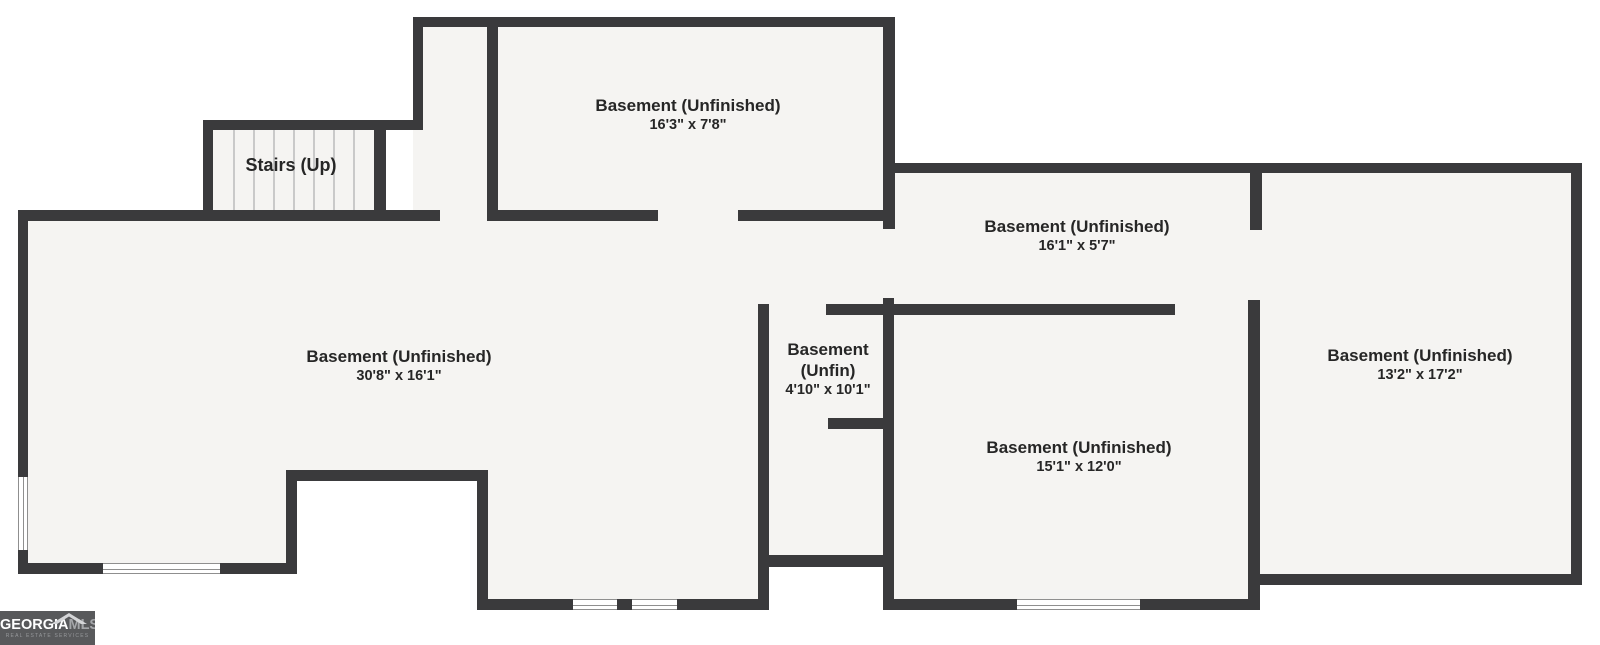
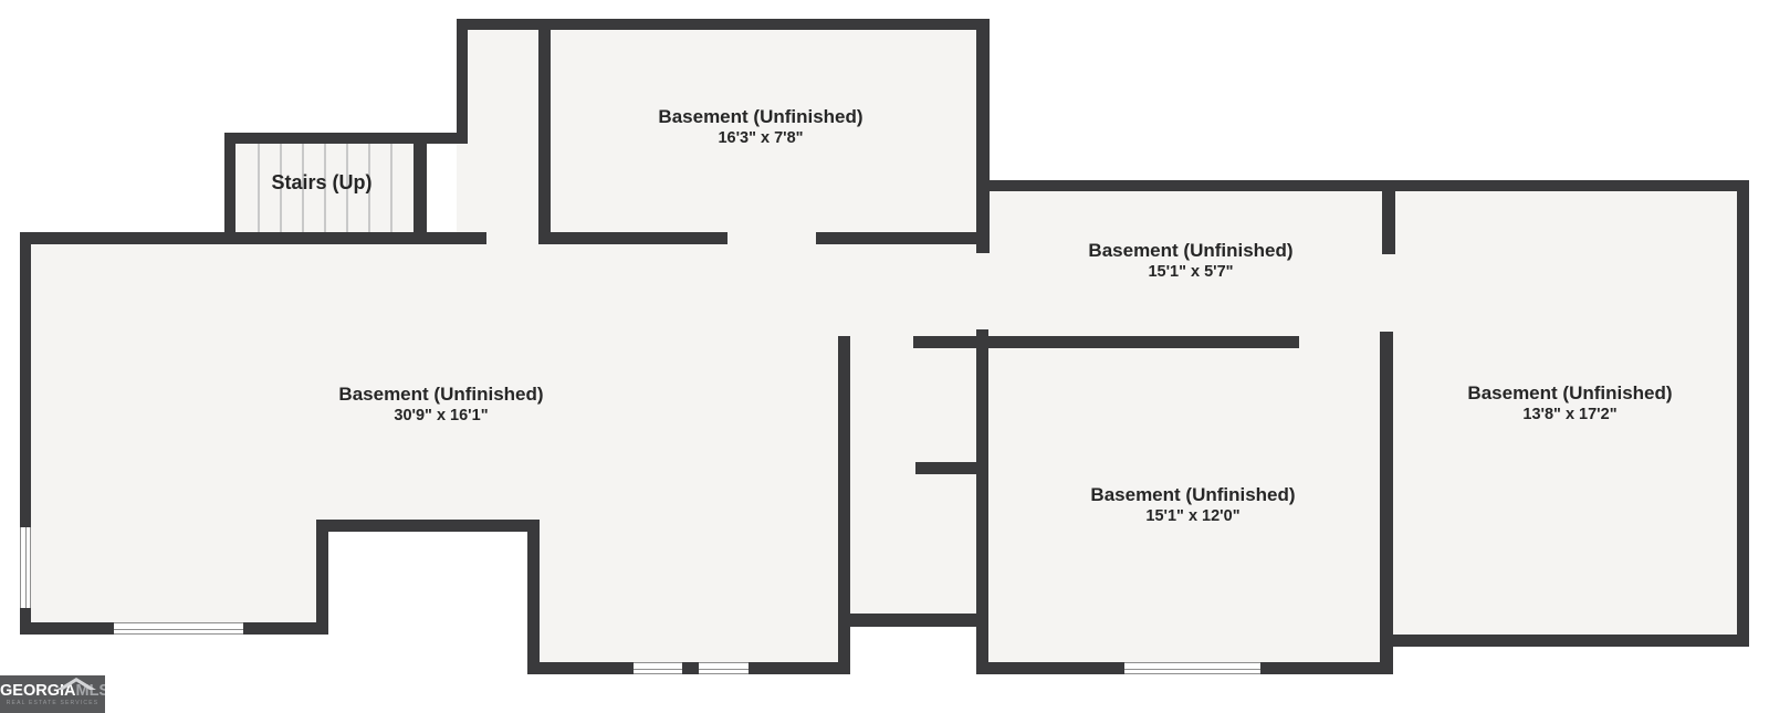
  Basement (Unfinished)
  16'3" x 7'8"
  Stairs (Up)
  Basement (Unfinished)
- 30'8" x 16'1"
+ 30'9" x 16'1"
  Basement (Unfinished)
- 16'1" x 5'7"
+ 15'1" x 5'7"
- Basement
- (Unfin)
- 4'10" x 10'1"
  Basement (Unfinished)
  15'1" x 12'0"
  Basement (Unfinished)
- 13'2" x 17'2"
+ 13'8" x 17'2"
  GEORGIAMLS
